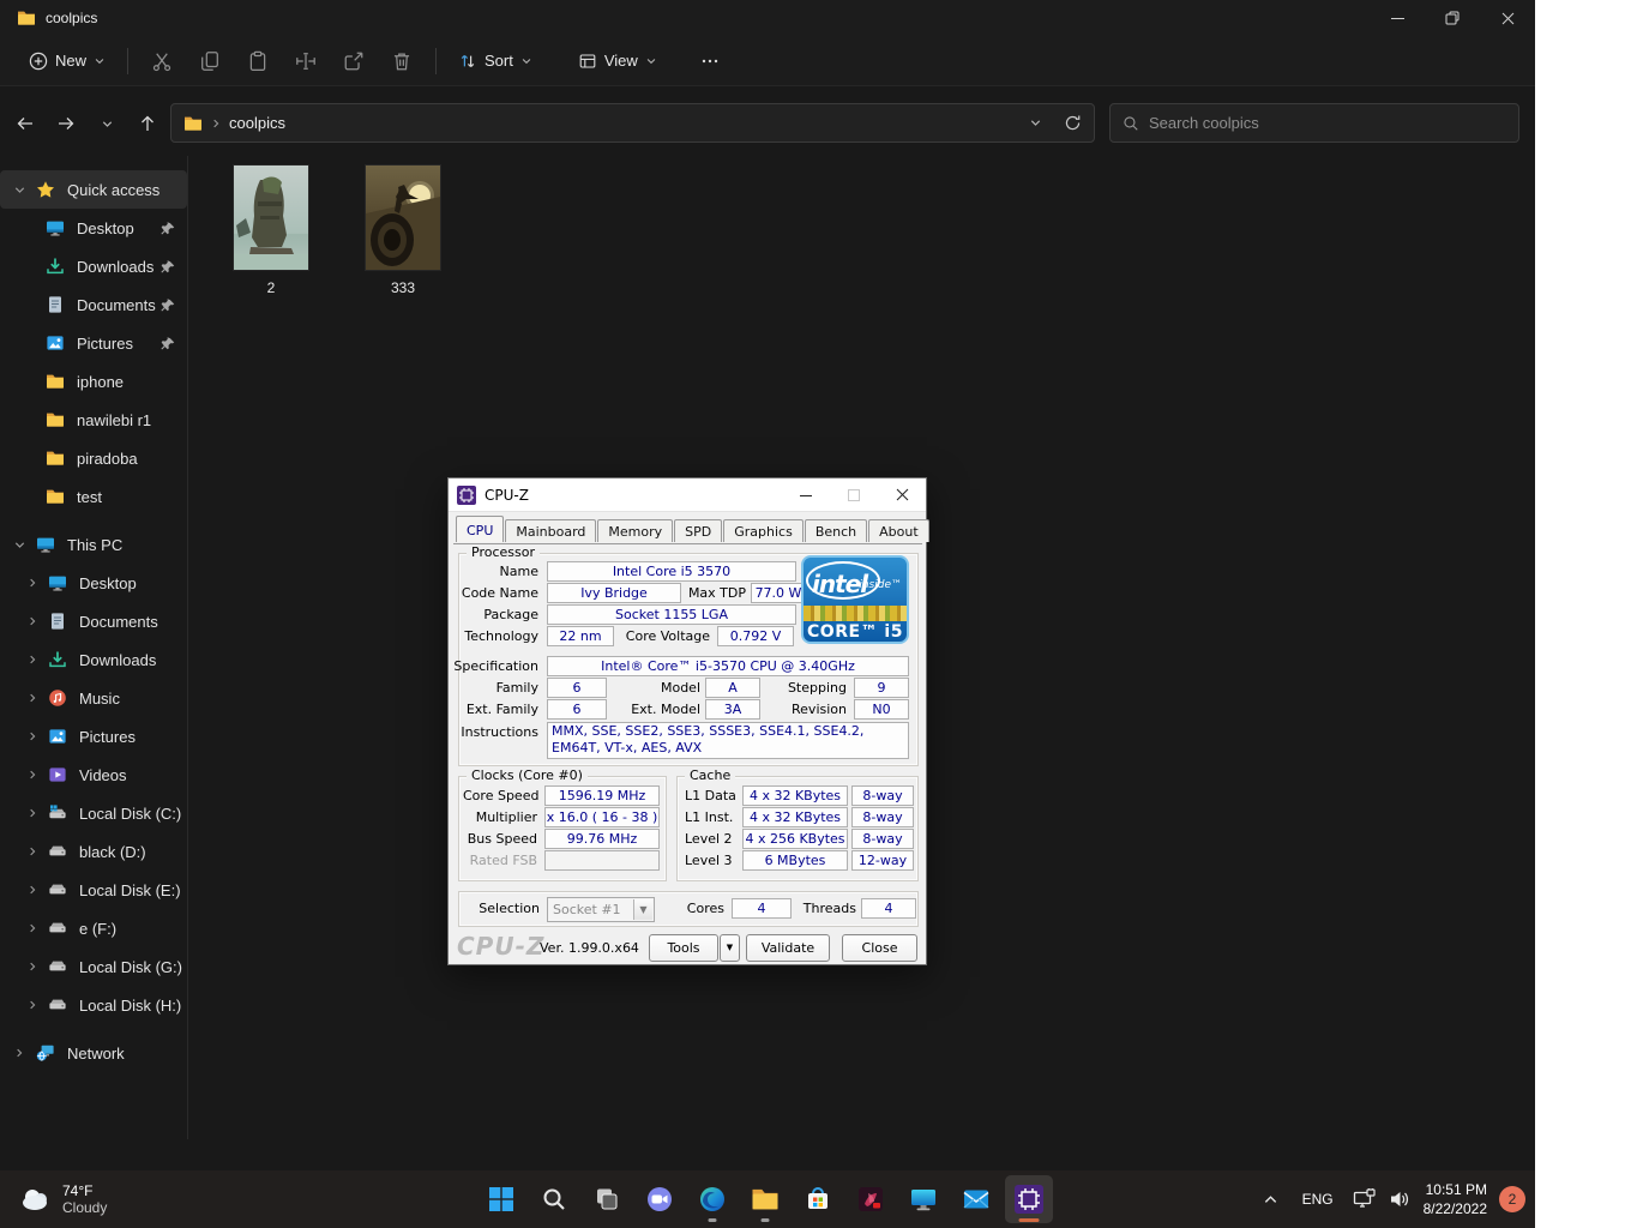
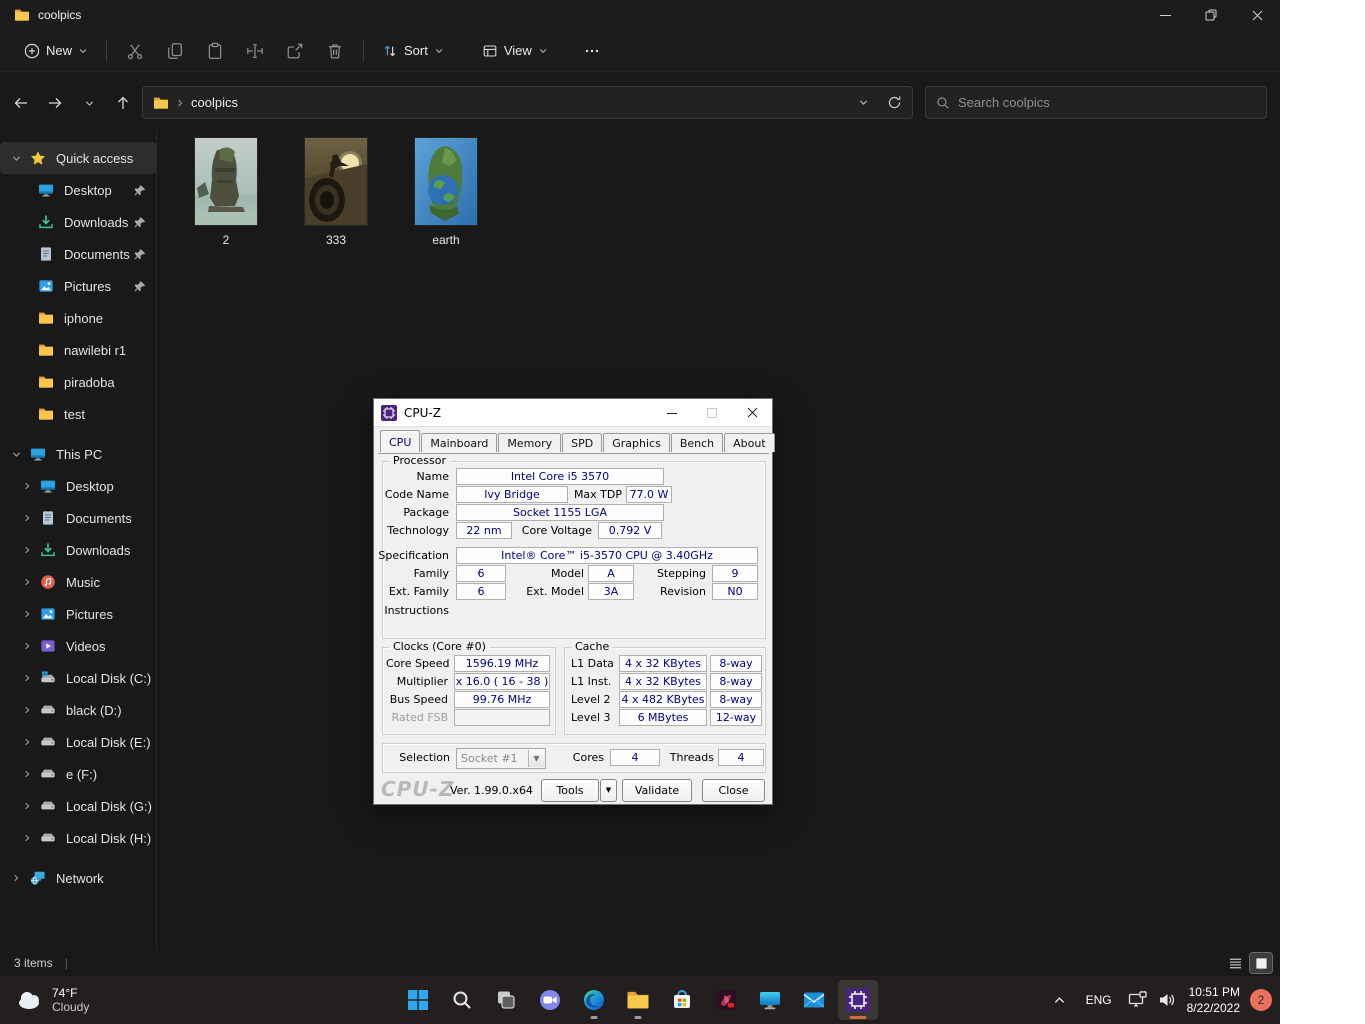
  coolpics
  New
  Sort
  View
  coolpics
  Search coolpics
  Quick access
  Desktop
  Downloads
  Documents
  Pictures
  iphone
  nawilebi r1
  piradoba
  test
  This PC
  Desktop
  Documents
  Downloads
  Music
  Pictures
  Videos
  Local Disk (C:)
  black (D:)
  Local Disk (E:)
  e (F:)
  Local Disk (G:)
  Local Disk (H:)
  Network
  2
  333
+ earth
+ 3 items
+ |
  CPU-Z
  CPU
  Mainboard
  Memory
  SPD
  Graphics
  Bench
  About
  Processor
  Name
  Intel Core i5 3570
  Code Name
  Ivy Bridge
  Max TDP
  77.0 W
  Package
  Socket 1155 LGA
  Technology
  22 nm
  Core Voltage
  0.792 V
- intel
- inside™
- CORE™ i5
  Specification
  Intel® Core™ i5-3570 CPU @ 3.40GHz
  Family
  6
  Model
  A
  Stepping
  9
  Ext. Family
  6
  Ext. Model
  3A
  Revision
  N0
  Instructions
- MMX, SSE, SSE2, SSE3, SSSE3, SSE4.1, SSE4.2, EM64T, VT-x, AES, AVX
  Clocks (Core #0)
  Core Speed
  1596.19 MHz
  Multiplier
  x 16.0 ( 16 - 38 )
  Bus Speed
  99.76 MHz
  Rated FSB
  Cache
  L1 Data
  4 x 32 KBytes
  8-way
  L1 Inst.
  4 x 32 KBytes
  8-way
  Level 2
- 4 x 256 KBytes
+ 4 x 482 KBytes
  8-way
  Level 3
  6 MBytes
  12-way
  Selection
  Socket #1
  ▼
  Cores
  4
  Threads
  4
  CPU-Z
  Ver. 1.99.0.x64
  Tools
  ▼
  Validate
  Close
  74°F
  Cloudy
  ENG
  10:51 PM
  8/22/2022
  2
